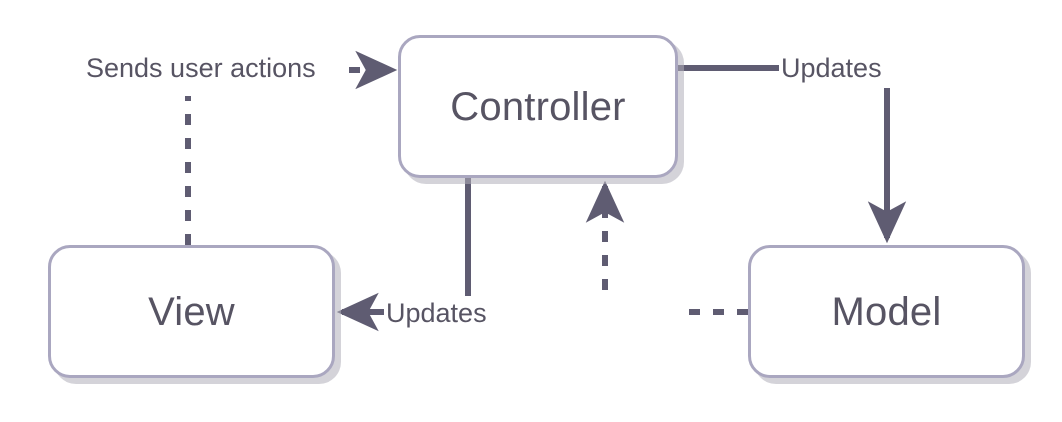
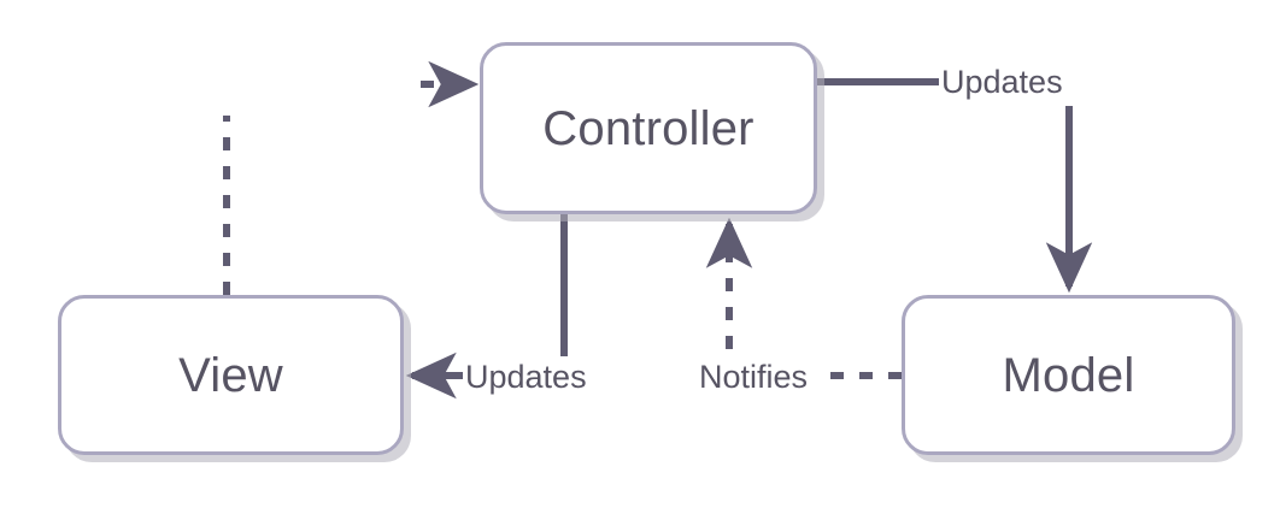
  Controller
  View
  Model
- Sends user actions
  Updates
  Updates
+ Notifies
